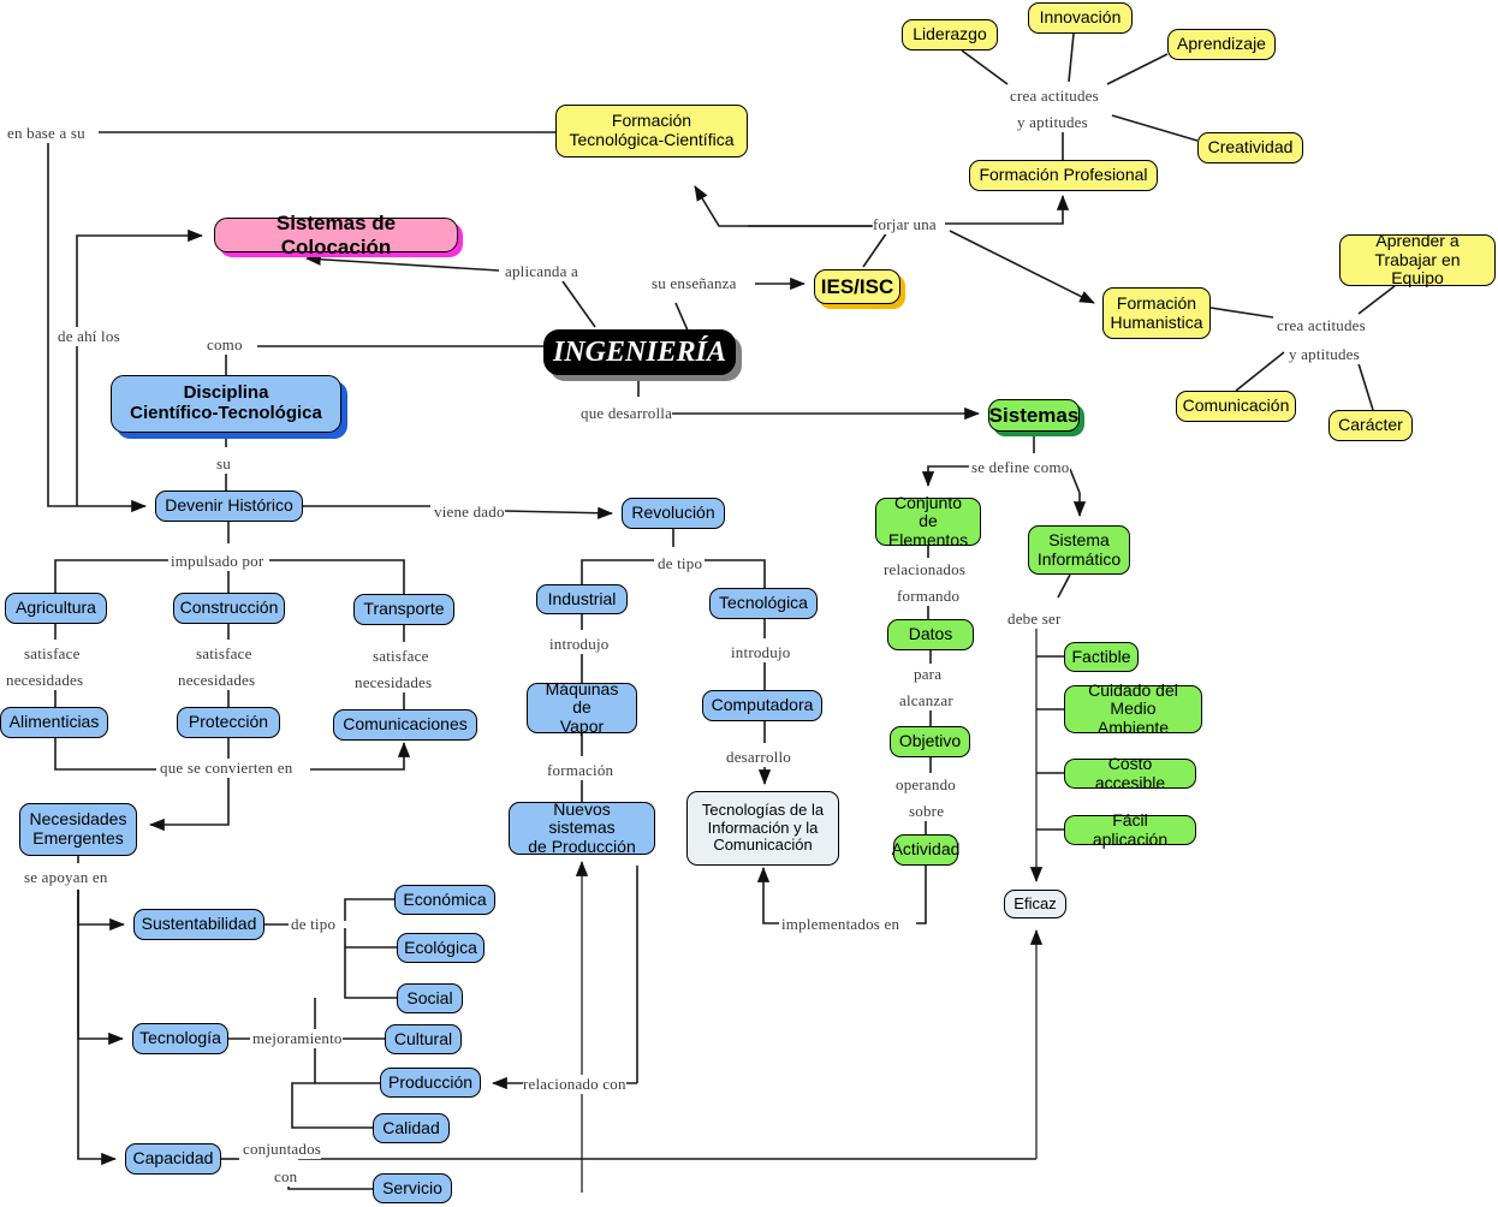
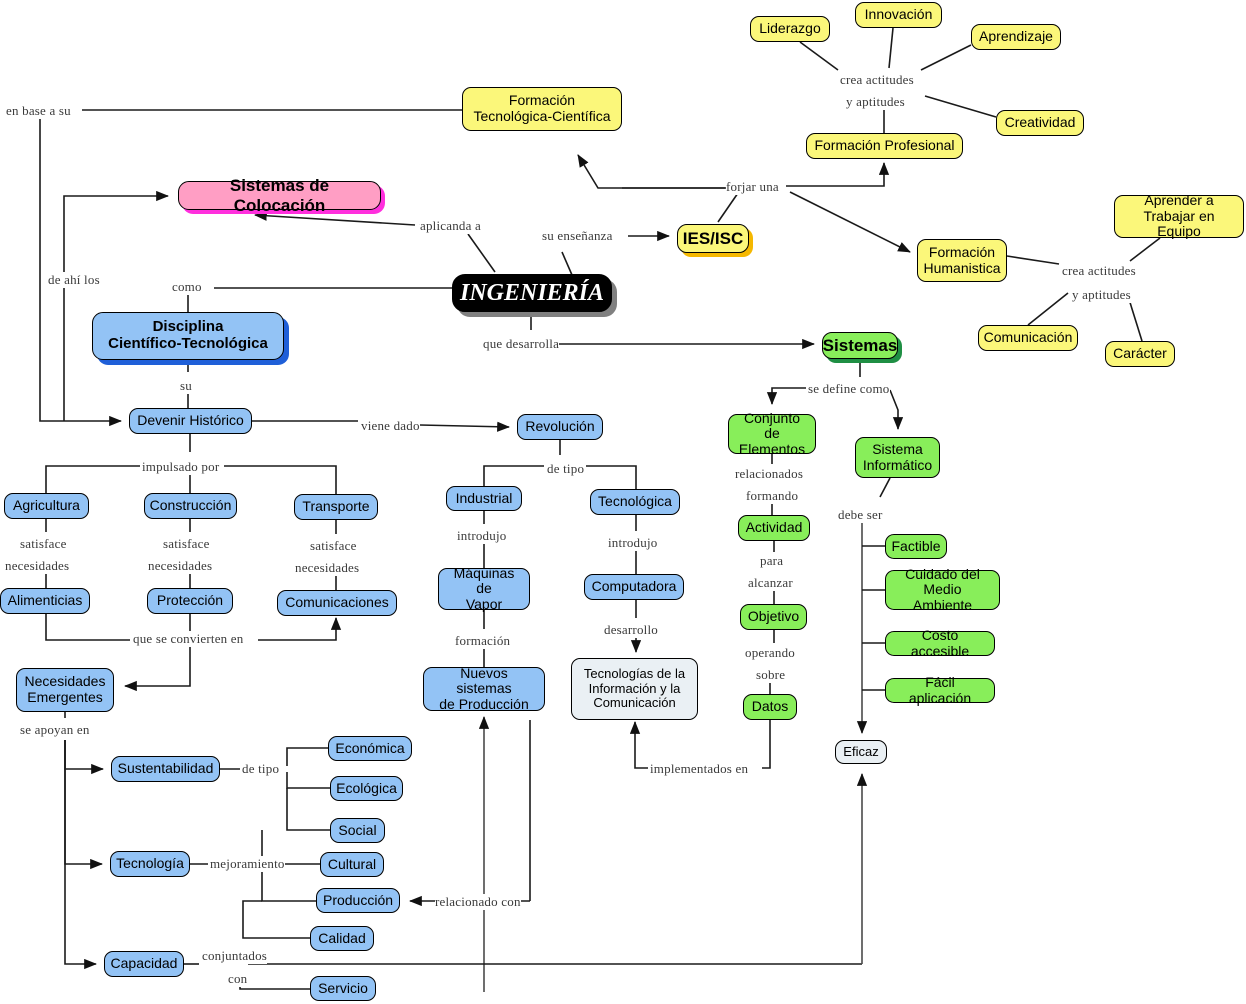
  INGENIERÍA
  Sistemas de Colocación
  Disciplina
  Científico-Tecnológica
  Formación
  Tecnológica-Científica
  IES/ISC
  Formación Profesional
  Liderazgo
  Innovación
  Aprendizaje
  Creatividad
  Formación
  Humanistica
  Aprender a
  Trabajar en Equipo
  Comunicación
  Carácter
  Sistemas
  Conjunto de
  Elementos
  Sistema
  Informático
- Datos
+ Actividad
  Objetivo
- Actividad
+ Datos
  Factible
  Cuidado del
  Medio Ambiente
  Costo accesible
  Fácil aplicación
  Eficaz
  Devenir Histórico
  Revolución
  Agricultura
  Construcción
  Transporte
  Alimenticias
  Protección
  Comunicaciones
  Industrial
  Tecnológica
  Máquinas de
  Vapor
  Computadora
  Nuevos sistemas
  de Producción
  Tecnologías de la
  Información y la
  Comunicación
  Necesidades
  Emergentes
  Sustentabilidad
  Tecnología
  Capacidad
  Económica
  Ecológica
  Social
  Cultural
  Producción
  Calidad
  Servicio
  en base a su
  de ahí los
  como
  aplicanda a
  su enseñanza
  que desarrolla
  forjar una
  crea actitudes
  y aptitudes
  crea actitudes
  y aptitudes
  se define como
  relacionados
  formando
  para
  alcanzar
  operando
  sobre
  debe ser
  implementados en
  su
  viene dado
  impulsado por
  de tipo
  satisface
  necesidades
  satisface
  necesidades
  satisface
  necesidades
  introdujo
  introdujo
  formación
  desarrollo
  que se convierten en
  se apoyan en
  de tipo
  mejoramiento
  relacionado con
  conjuntados
  con
